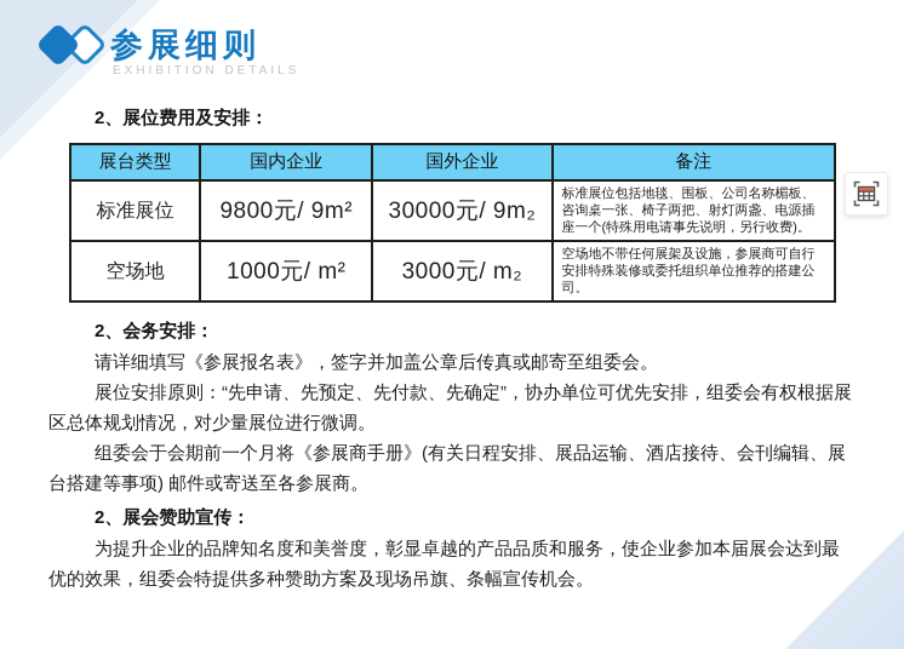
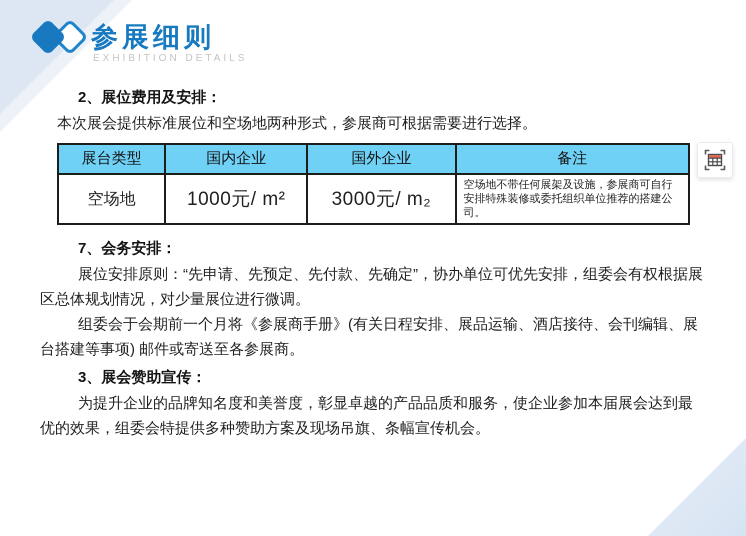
  参展细则
  EXHIBITION DETAILS
  2、展位费用及安排：
+ 本次展会提供标准展位和空场地两种形式，参展商可根据需要进行选择。
  展台类型	国内企业	国外企业	备注
- 标准展位	9800元/ 9m²	30000元/ 9m₂	标准展位包括地毯、围板、公司名称楣板、咨询桌一张、椅子两把、射灯两盏、电源插座一个(特殊用电请事先说明，另行收费)。
  空场地	1000元/ m²	3000元/ m₂	空场地不带任何展架及设施，参展商可自行安排特殊装修或委托组织单位推荐的搭建公司。
- 2、会务安排：
+ 7、会务安排：
- 请详细填写《参展报名表》，签字并加盖公章后传真或邮寄至组委会。
  展位安排原则：“先申请、先预定、先付款、先确定”，协办单位可优先安排，组委会有权根据展区总体规划情况，对少量展位进行微调。
  组委会于会期前一个月将《参展商手册》(有关日程安排、展品运输、酒店接待、会刊编辑、展台搭建等事项) 邮件或寄送至各参展商。
- 2、展会赞助宣传：
+ 3、展会赞助宣传：
  为提升企业的品牌知名度和美誉度，彰显卓越的产品品质和服务，使企业参加本届展会达到最优的效果，组委会特提供多种赞助方案及现场吊旗、条幅宣传机会。
